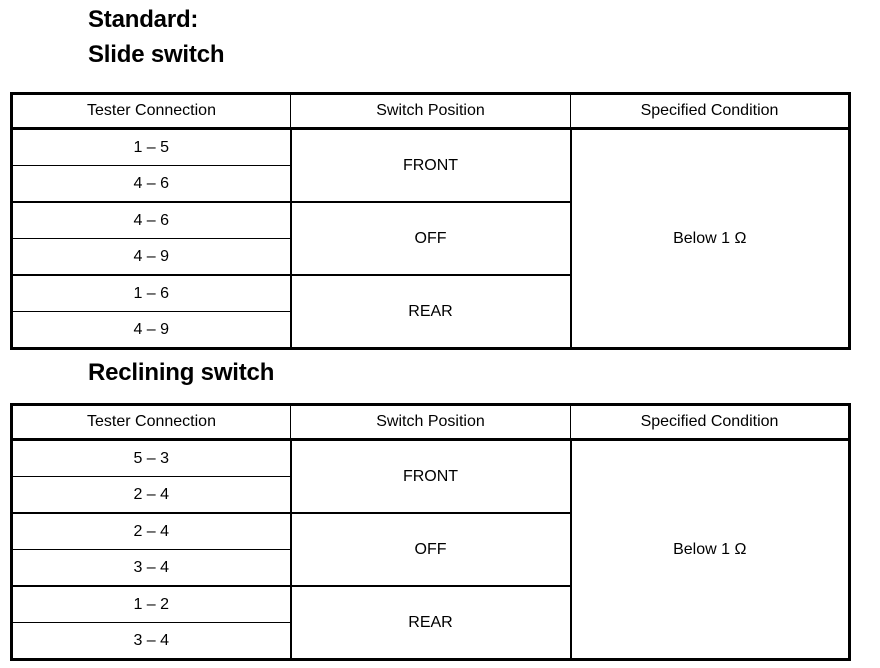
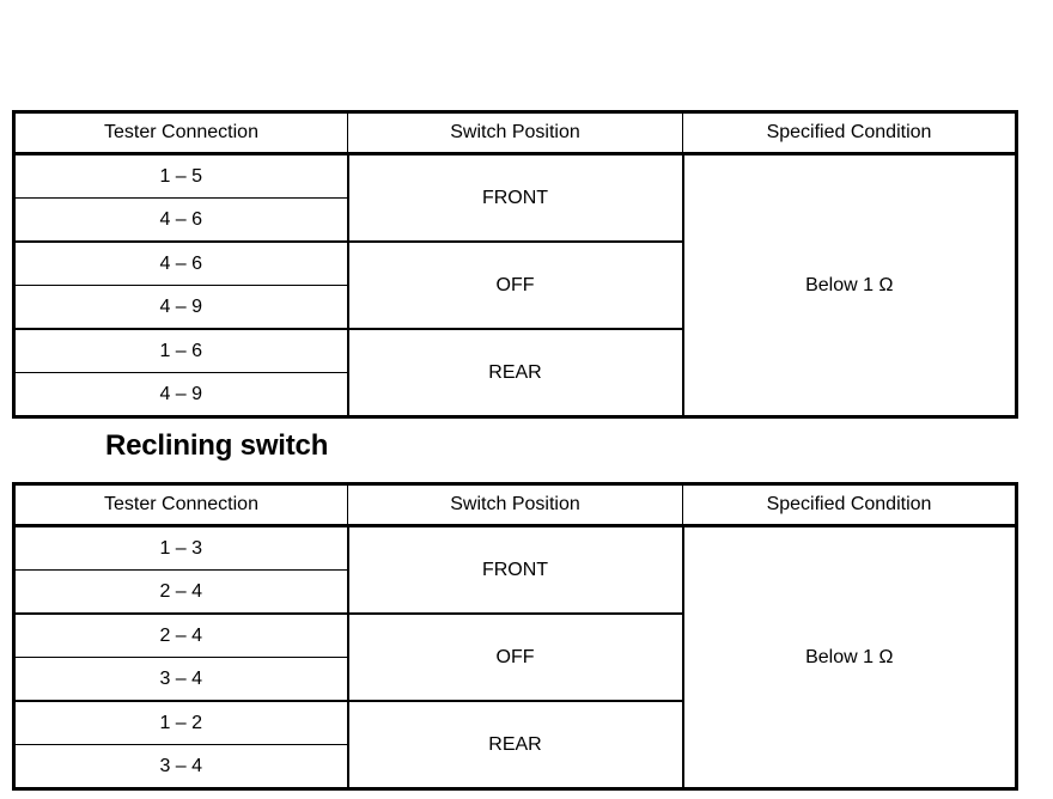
- Standard:
- Slide switch
  Tester Connection	Switch Position	Specified Condition
  1 – 5	FRONT	Below 1 Ω
  4 – 6
  4 – 6	OFF
  4 – 9
  1 – 6	REAR
  4 – 9
  Reclining switch
  Tester Connection	Switch Position	Specified Condition
- 5 – 3	FRONT	Below 1 Ω
+ 1 – 3	FRONT	Below 1 Ω
  2 – 4
  2 – 4	OFF
  3 – 4
  1 – 2	REAR
  3 – 4
